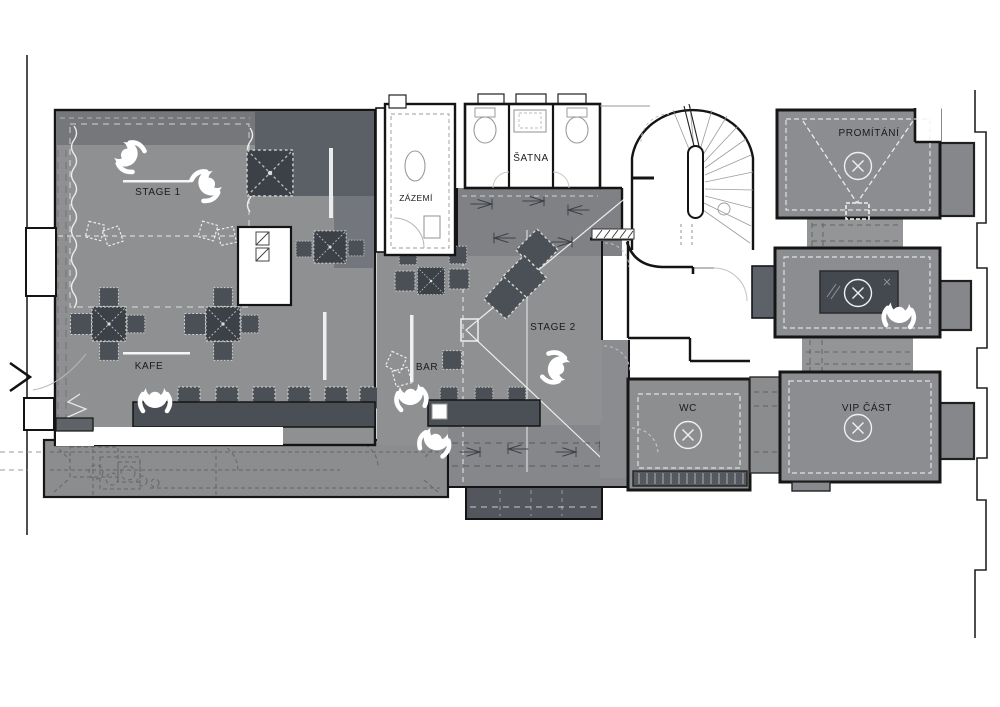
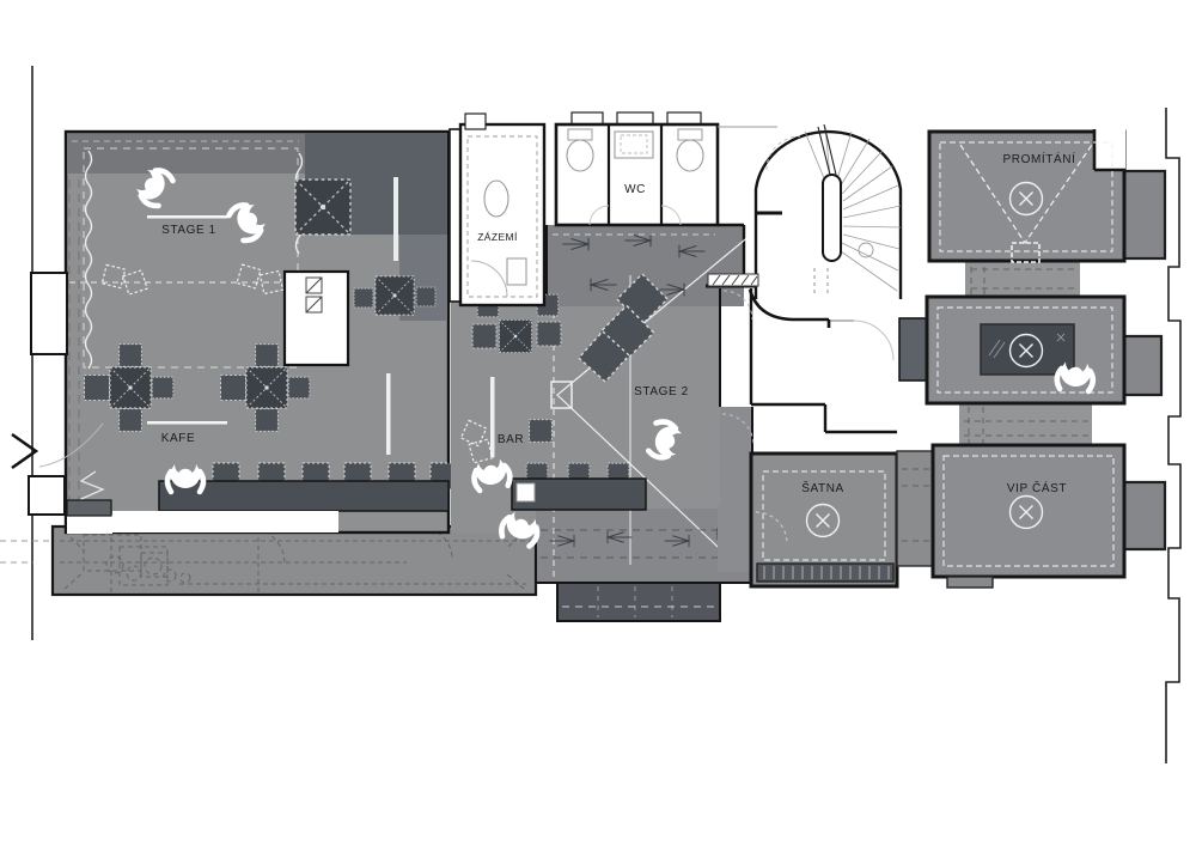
  STAGE 1
  KAFE
  ZÁZEMÍ
- ŠATNA
+ WC
  BAR
  STAGE 2
- WC
+ ŠATNA
  VIP ČÁST
  PROMÍTÁNÍ
